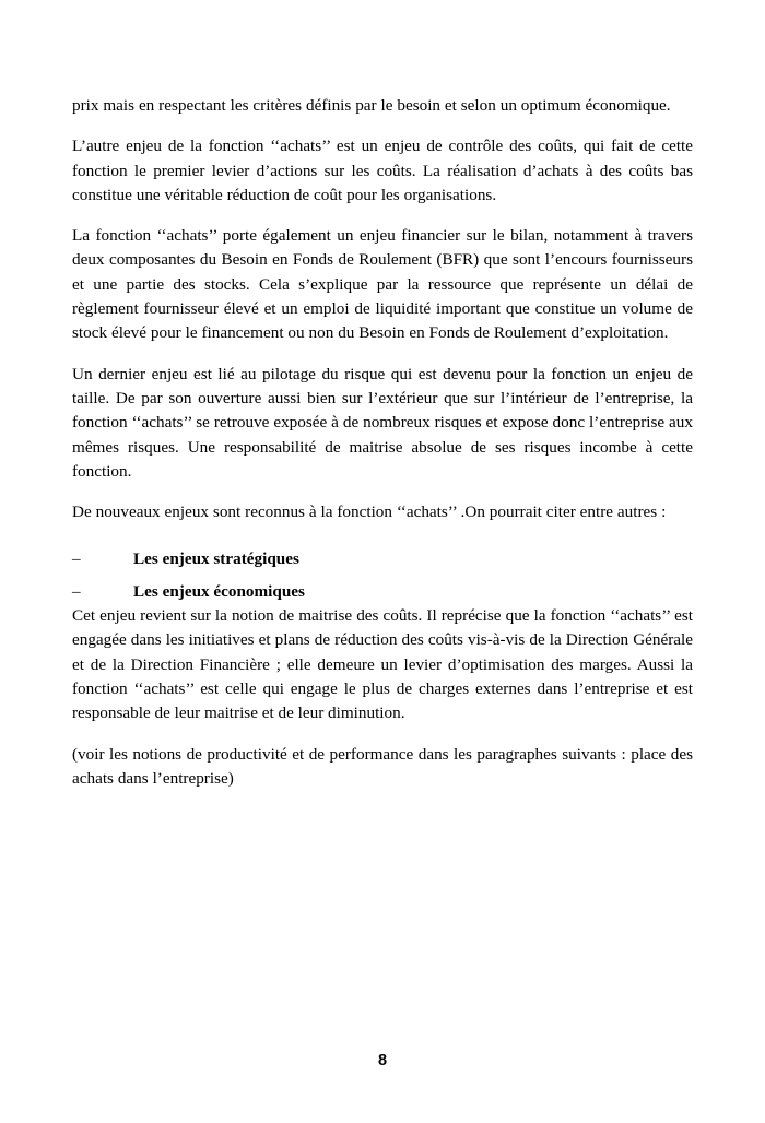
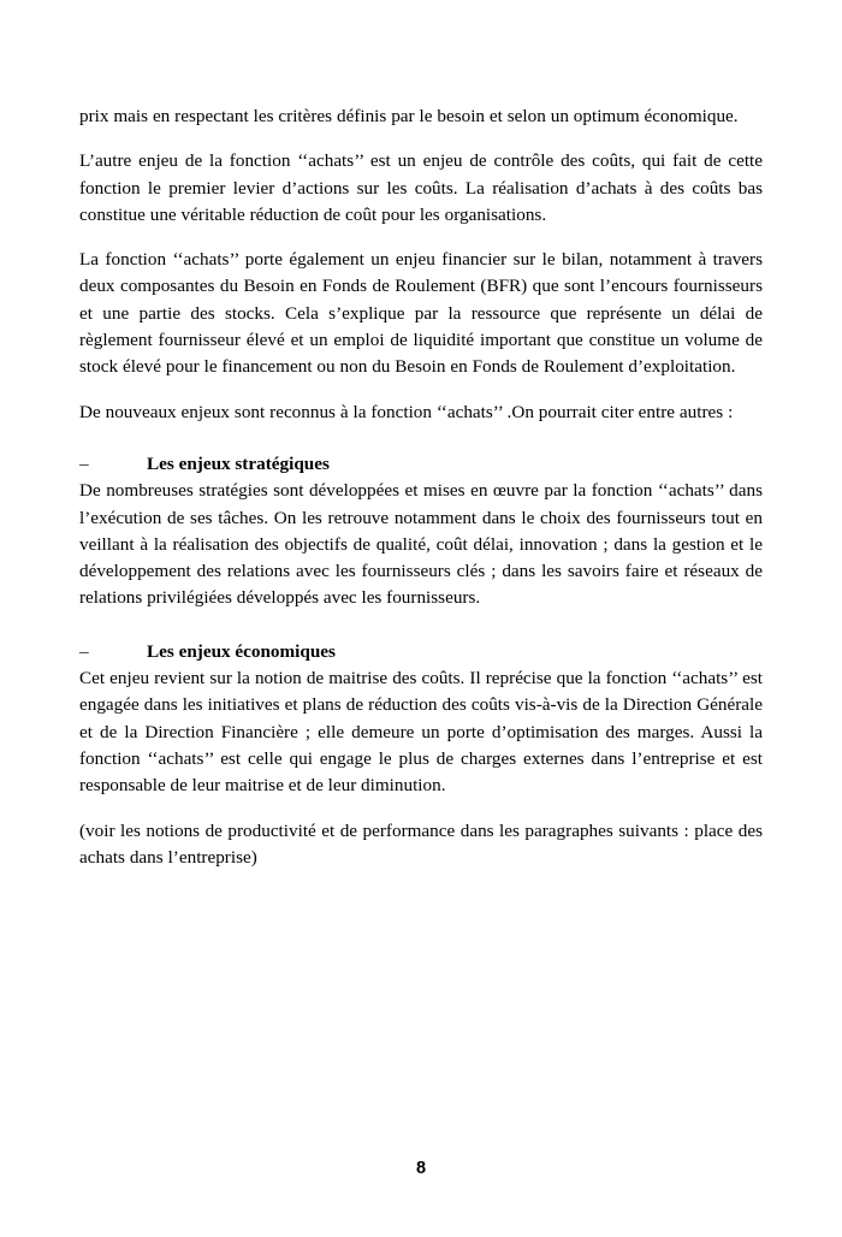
  prix mais en respectant les critères définis par le besoin et selon un optimum économique.
  L’autre enjeu de la fonction ‘‘achats’’ est un enjeu de contrôle des coûts, qui fait de cette fonction le premier levier d’actions sur les coûts. La réalisation d’achats à des coûts bas constitue une véritable réduction de coût pour les organisations.
  La fonction ‘‘achats’’ porte également un enjeu financier sur le bilan, notamment à travers deux composantes du Besoin en Fonds de Roulement (BFR) que sont l’encours fournisseurs et une partie des stocks. Cela s’explique par la ressource que représente un délai de règlement fournisseur élevé et un emploi de liquidité important que constitue un volume de stock élevé pour le financement ou non du Besoin en Fonds de Roulement d’exploitation.
- Un dernier enjeu est lié au pilotage du risque qui est devenu pour la fonction un enjeu de taille. De par son ouverture aussi bien sur l’extérieur que sur l’intérieur de l’entreprise, la fonction ‘‘achats’’ se retrouve exposée à de nombreux risques et expose donc l’entreprise aux mêmes risques. Une responsabilité de maitrise absolue de ses risques incombe à cette fonction.
  De nouveaux enjeux sont reconnus à la fonction ‘‘achats’’ .On pourrait citer entre autres :
  – Les enjeux stratégiques
+ De nombreuses stratégies sont développées et mises en œuvre par la fonction ‘‘achats’’ dans l’exécution de ses tâches. On les retrouve notamment dans le choix des fournisseurs tout en veillant à la réalisation des objectifs de qualité, coût délai, innovation ; dans la gestion et le développement des relations avec les fournisseurs clés ; dans les savoirs faire et réseaux de relations privilégiées développés avec les fournisseurs.
  – Les enjeux économiques
- Cet enjeu revient sur la notion de maitrise des coûts. Il reprécise que la fonction ‘‘achats’’ est engagée dans les initiatives et plans de réduction des coûts vis-à-vis de la Direction Générale et de la Direction Financière ; elle demeure un levier d’optimisation des marges. Aussi la fonction ‘‘achats’’ est celle qui engage le plus de charges externes dans l’entreprise et est responsable de leur maitrise et de leur diminution.
+ Cet enjeu revient sur la notion de maitrise des coûts. Il reprécise que la fonction ‘‘achats’’ est engagée dans les initiatives et plans de réduction des coûts vis-à-vis de la Direction Générale et de la Direction Financière ; elle demeure un porte d’optimisation des marges. Aussi la fonction ‘‘achats’’ est celle qui engage le plus de charges externes dans l’entreprise et est responsable de leur maitrise et de leur diminution.
  (voir les notions de productivité et de performance dans les paragraphes suivants : place des achats dans l’entreprise)
  8
